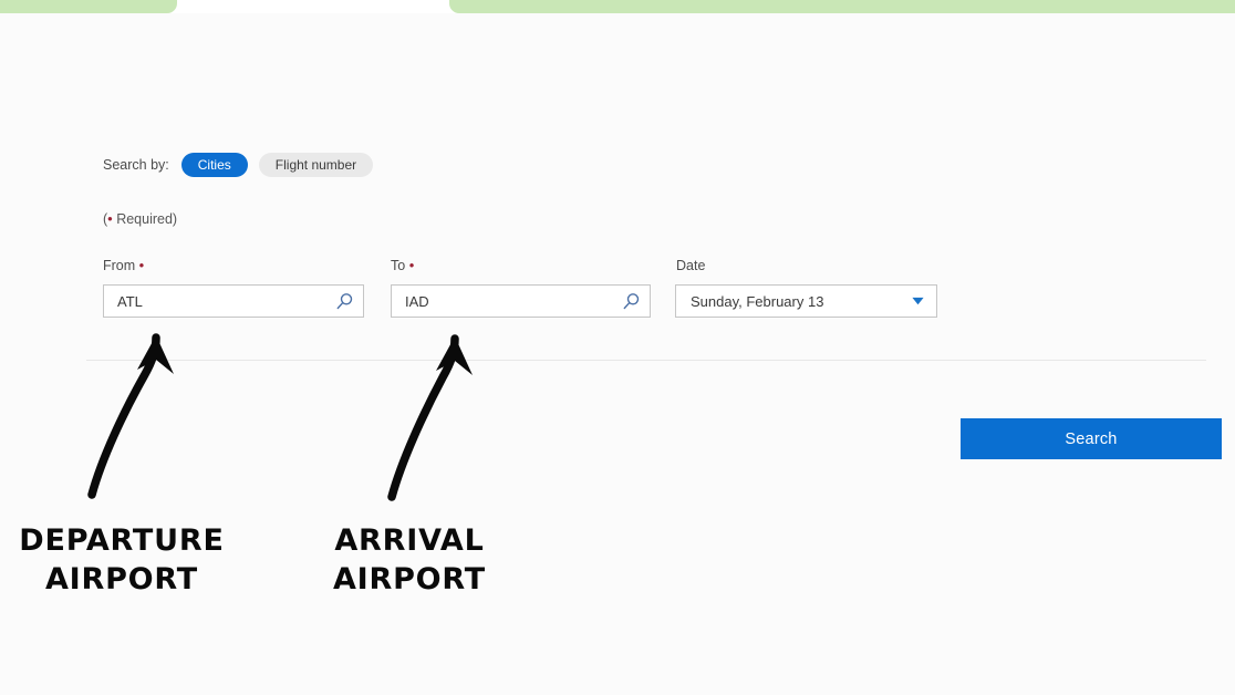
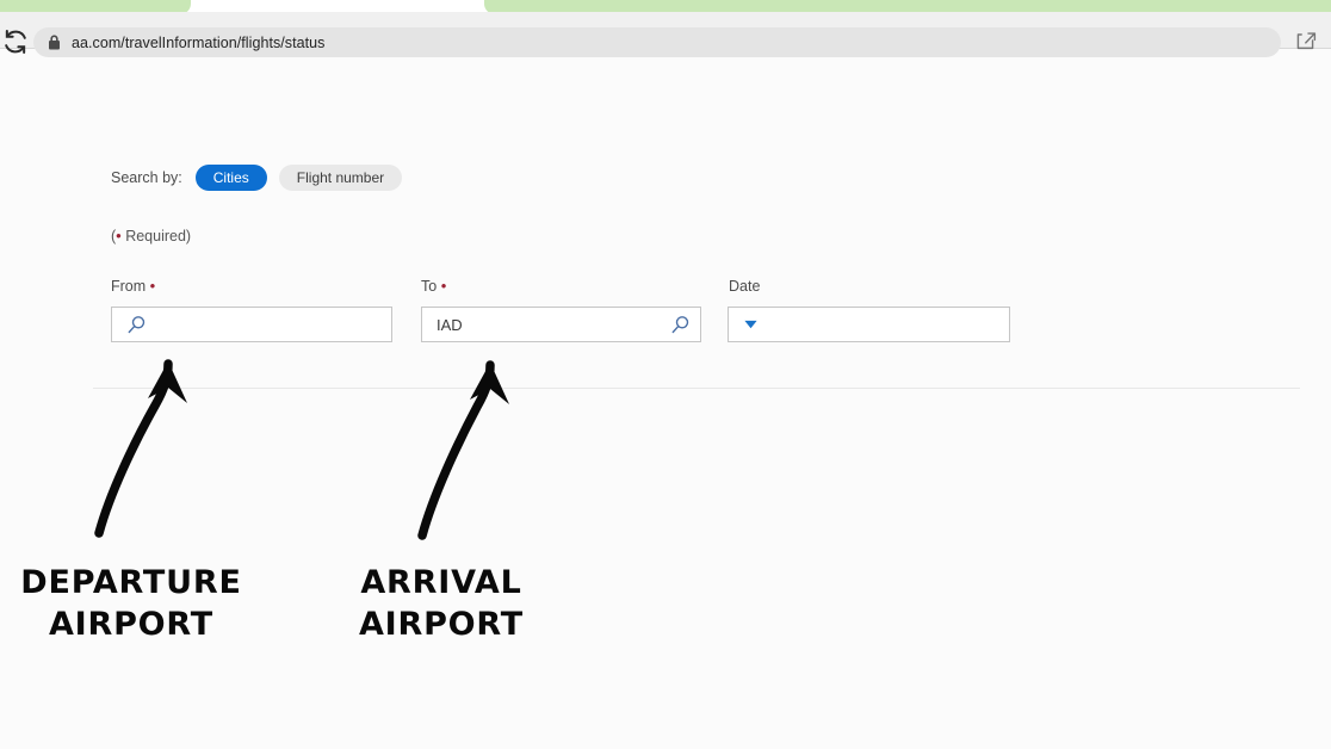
+ aa.com/travelInformation/flights/status
  Search by:
  Cities
  Flight number
  (• Required)
  From •
- ATL
  To •
  IAD
  Date
- Sunday, February 13
- Search
  DEPARTURE
  AIRPORT
  ARRIVAL
  AIRPORT
